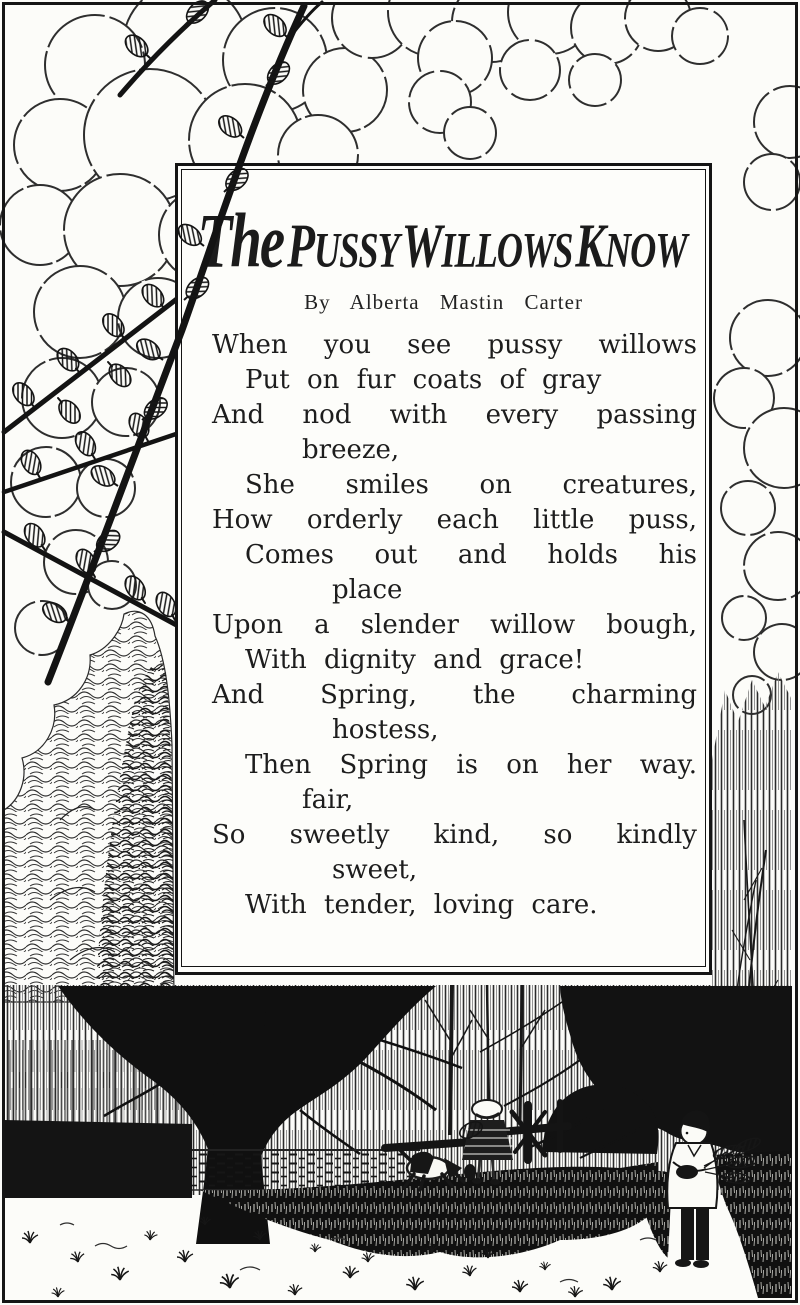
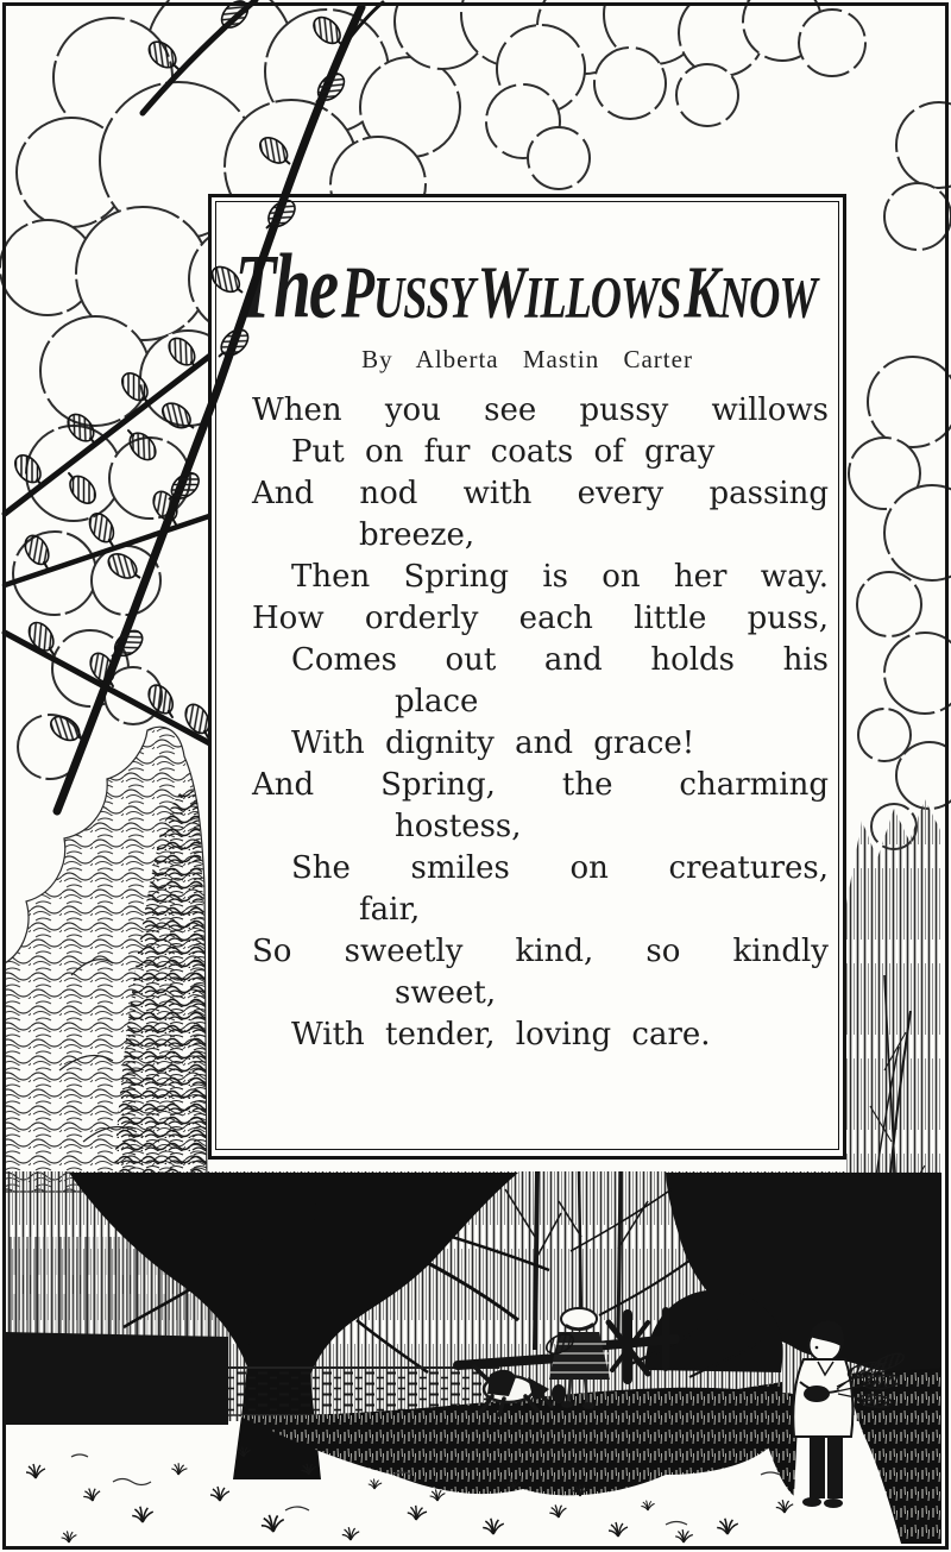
  PUSSY
  WILLOWS
  KNOW
  By Alberta Mastin Carter
  When you see pussy willows
  Put on fur coats of gray
  And nod with every passing
  breeze,
- She smiles on creatures,
+ Then Spring is on her way.
  How orderly each little puss,
  Comes out and holds his
  place
- Upon a slender willow bough,
  With dignity and grace!
  And Spring, the charming
  hostess,
- Then Spring is on her way.
+ She smiles on creatures,
  fair,
  So sweetly kind, so kindly
  sweet,
  With tender, loving care.
